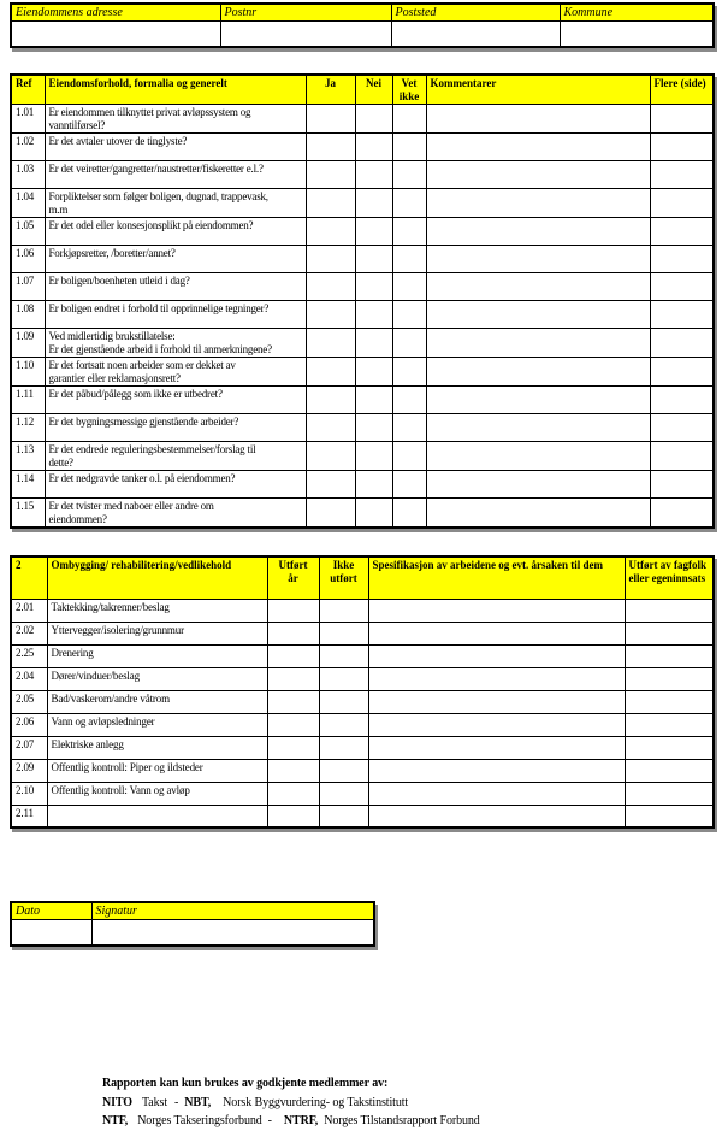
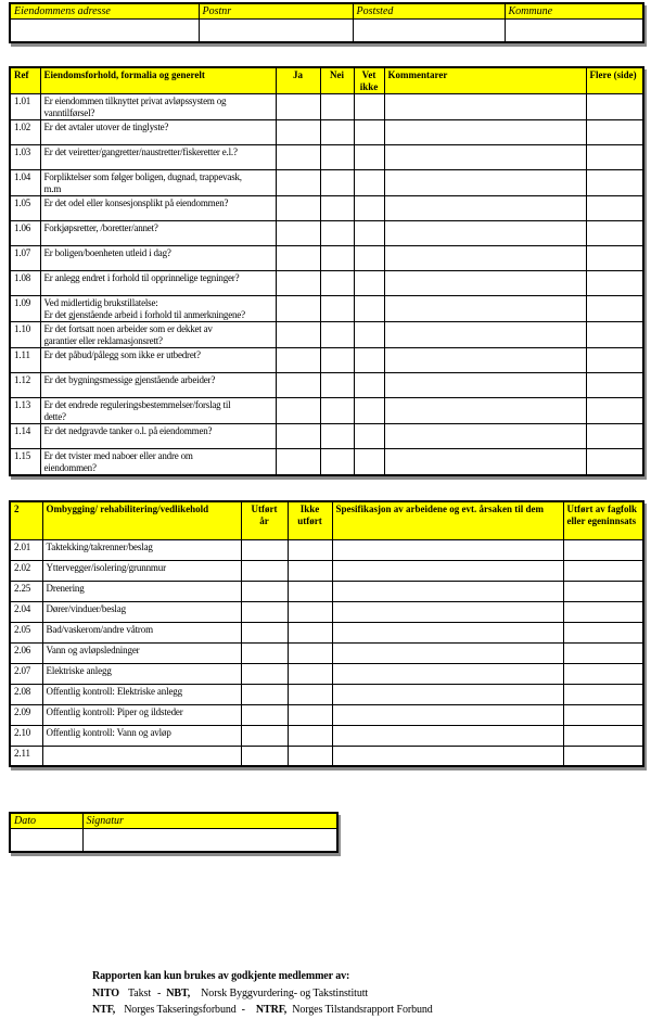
  Eiendommens adresse	Postnr	Poststed	Kommune
  Ref	Eiendomsforhold, formalia og generelt	Ja	Nei	Vet ikke	Kommentarer	Flere (side)
  1.01	Er eiendommen tilknyttet privat avløpssystem og vanntilførsel?
  1.02	Er det avtaler utover de tinglyste?
  1.03	Er det veiretter/gangretter/naustretter/fiskeretter e.l.?
  1.04	Forpliktelser som følger boligen, dugnad, trappevask, m.m
  1.05	Er det odel eller konsesjonsplikt på eiendommen?
  1.06	Forkjøpsretter, /boretter/annet?
  1.07	Er boligen/boenheten utleid i dag?
- 1.08	Er boligen endret i forhold til opprinnelige tegninger?
+ 1.08	Er anlegg endret i forhold til opprinnelige tegninger?
  1.09	Ved midlertidig brukstillatelse: Er det gjenstående arbeid i forhold til anmerkningene?
  1.10	Er det fortsatt noen arbeider som er dekket av garantier eller reklamasjonsrett?
  1.11	Er det påbud/pålegg som ikke er utbedret?
  1.12	Er det bygningsmessige gjenstående arbeider?
  1.13	Er det endrede reguleringsbestemmelser/forslag til dette?
  1.14	Er det nedgravde tanker o.l. på eiendommen?
  1.15	Er det tvister med naboer eller andre om eiendommen?
  2	Ombygging/ rehabilitering/vedlikehold	Utført år	Ikke utført	Spesifikasjon av arbeidene og evt. årsaken til dem	Utført av fagfolk eller egeninnsats
  2.01	Taktekking/takrenner/beslag
  2.02	Yttervegger/isolering/grunnmur
  2.25	Drenering
  2.04	Dører/vinduer/beslag
  2.05	Bad/vaskerom/andre våtrom
  2.06	Vann og avløpsledninger
  2.07	Elektriske anlegg
+ 2.08	Offentlig kontroll: Elektriske anlegg
  2.09	Offentlig kontroll: Piper og ildsteder
  2.10	Offentlig kontroll: Vann og avløp
  2.11
  Dato	Signatur
  Rapporten kan kun brukes av godkjente medlemmer av:
  NITO Takst - NBT, Norsk Byggvurdering- og Takstinstitutt
  NTF, Norges Takseringsforbund - NTRF, Norges Tilstandsrapport Forbund
